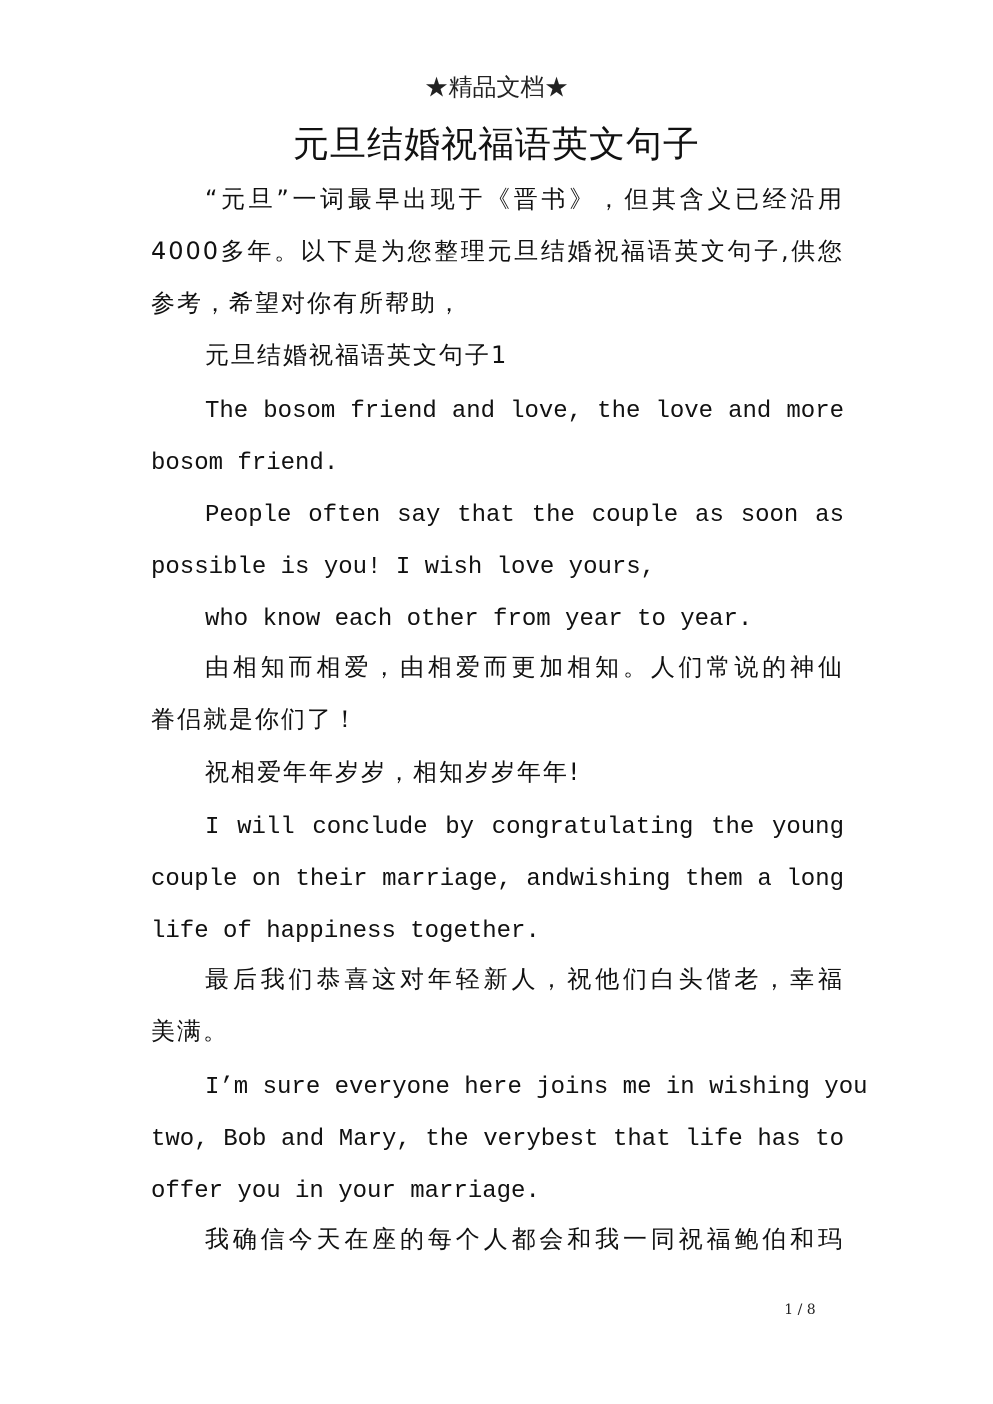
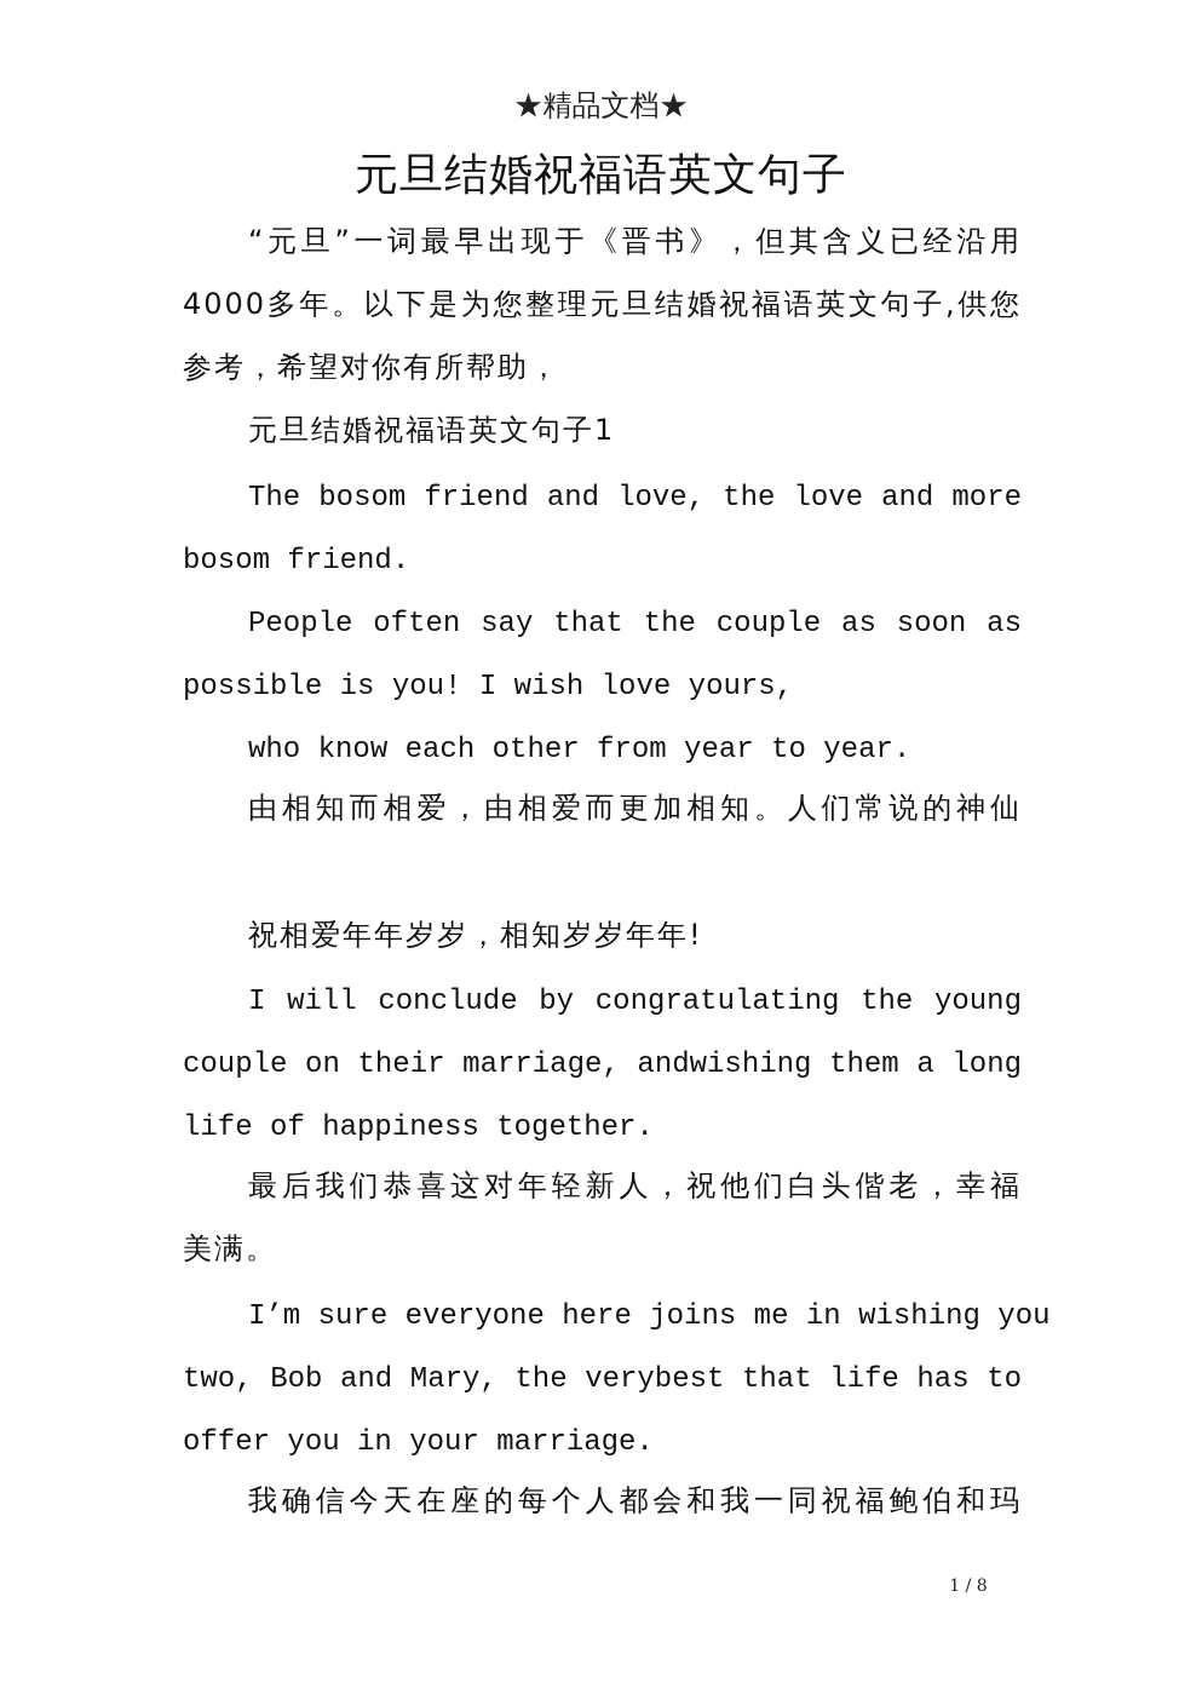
  ★精品文档★
  元旦结婚祝福语英文句子
  “元旦”一词最早出现于《晋书》，但其含义已经沿用
  4000多年。以下是为您整理元旦结婚祝福语英文句子,供您
  参考，希望对你有所帮助，
  元旦结婚祝福语英文句子1
  The bosom friend and love, the love and more
  bosom friend.
  People often say that the couple as soon as
  possible is you! I wish love yours,
  who know each other from year to year.
  由相知而相爱，由相爱而更加相知。人们常说的神仙
- 眷侣就是你们了！
  祝相爱年年岁岁，相知岁岁年年!
  I will conclude by congratulating the young
  couple on their marriage, andwishing them a long
  life of happiness together.
  最后我们恭喜这对年轻新人，祝他们白头偕老，幸福
  美满。
  I’m sure everyone here joins me in wishing you
  two, Bob and Mary, the verybest that life has to
  offer you in your marriage.
  我确信今天在座的每个人都会和我一同祝福鲍伯和玛
  1 / 8
